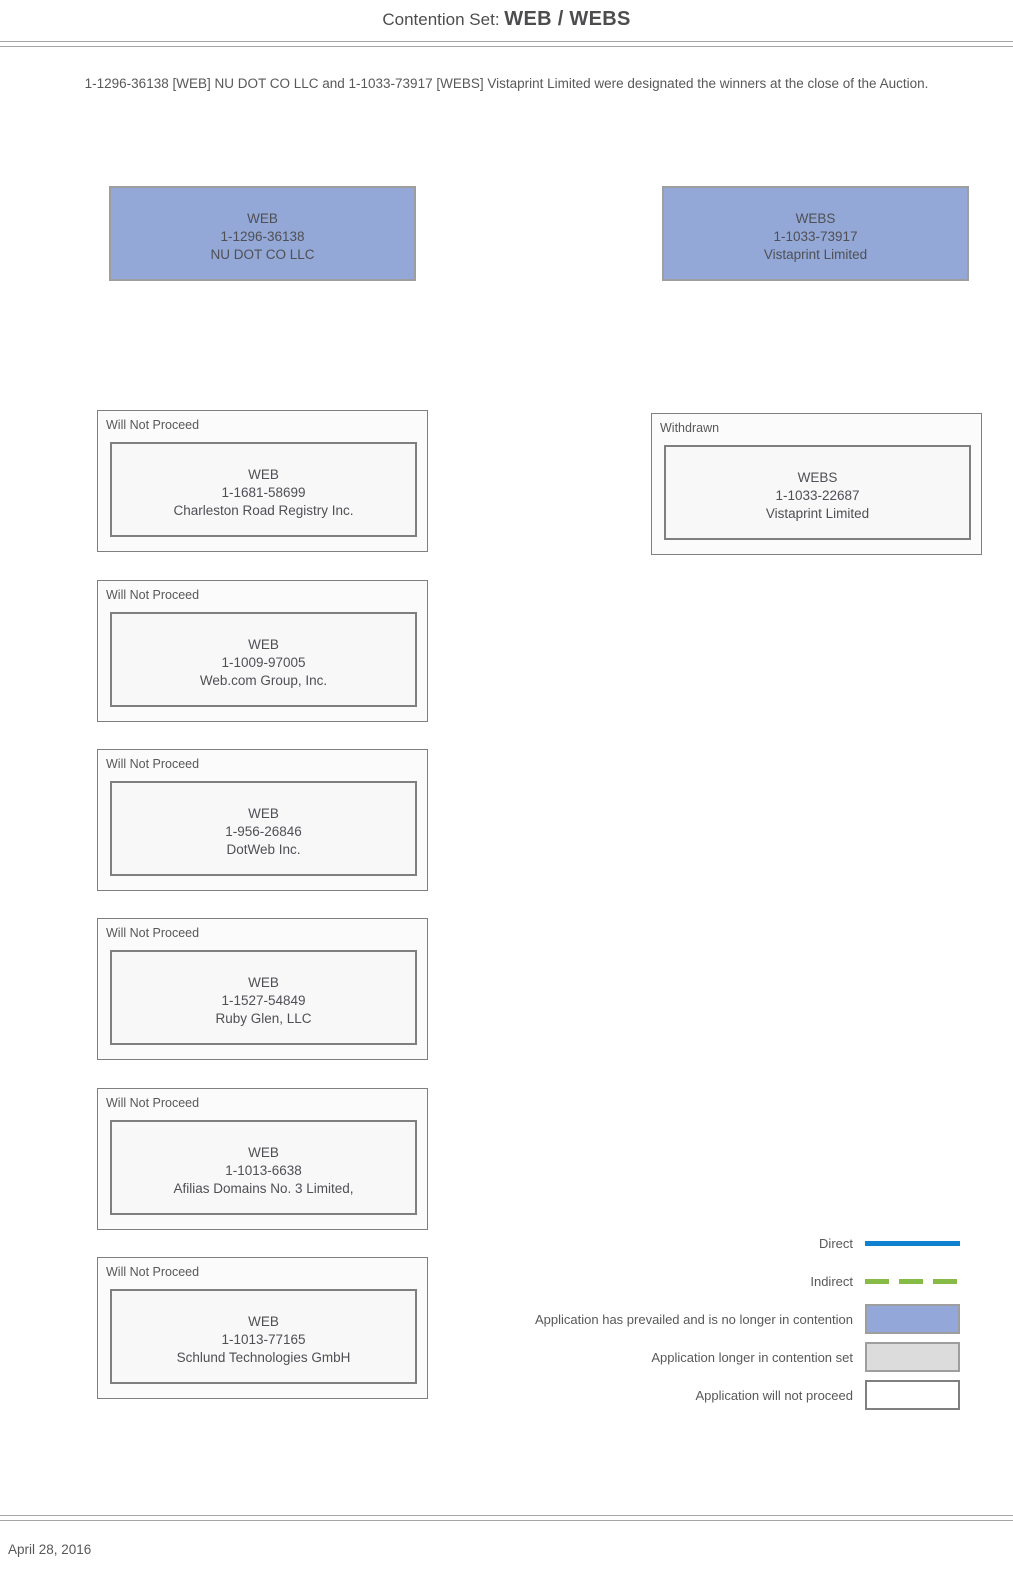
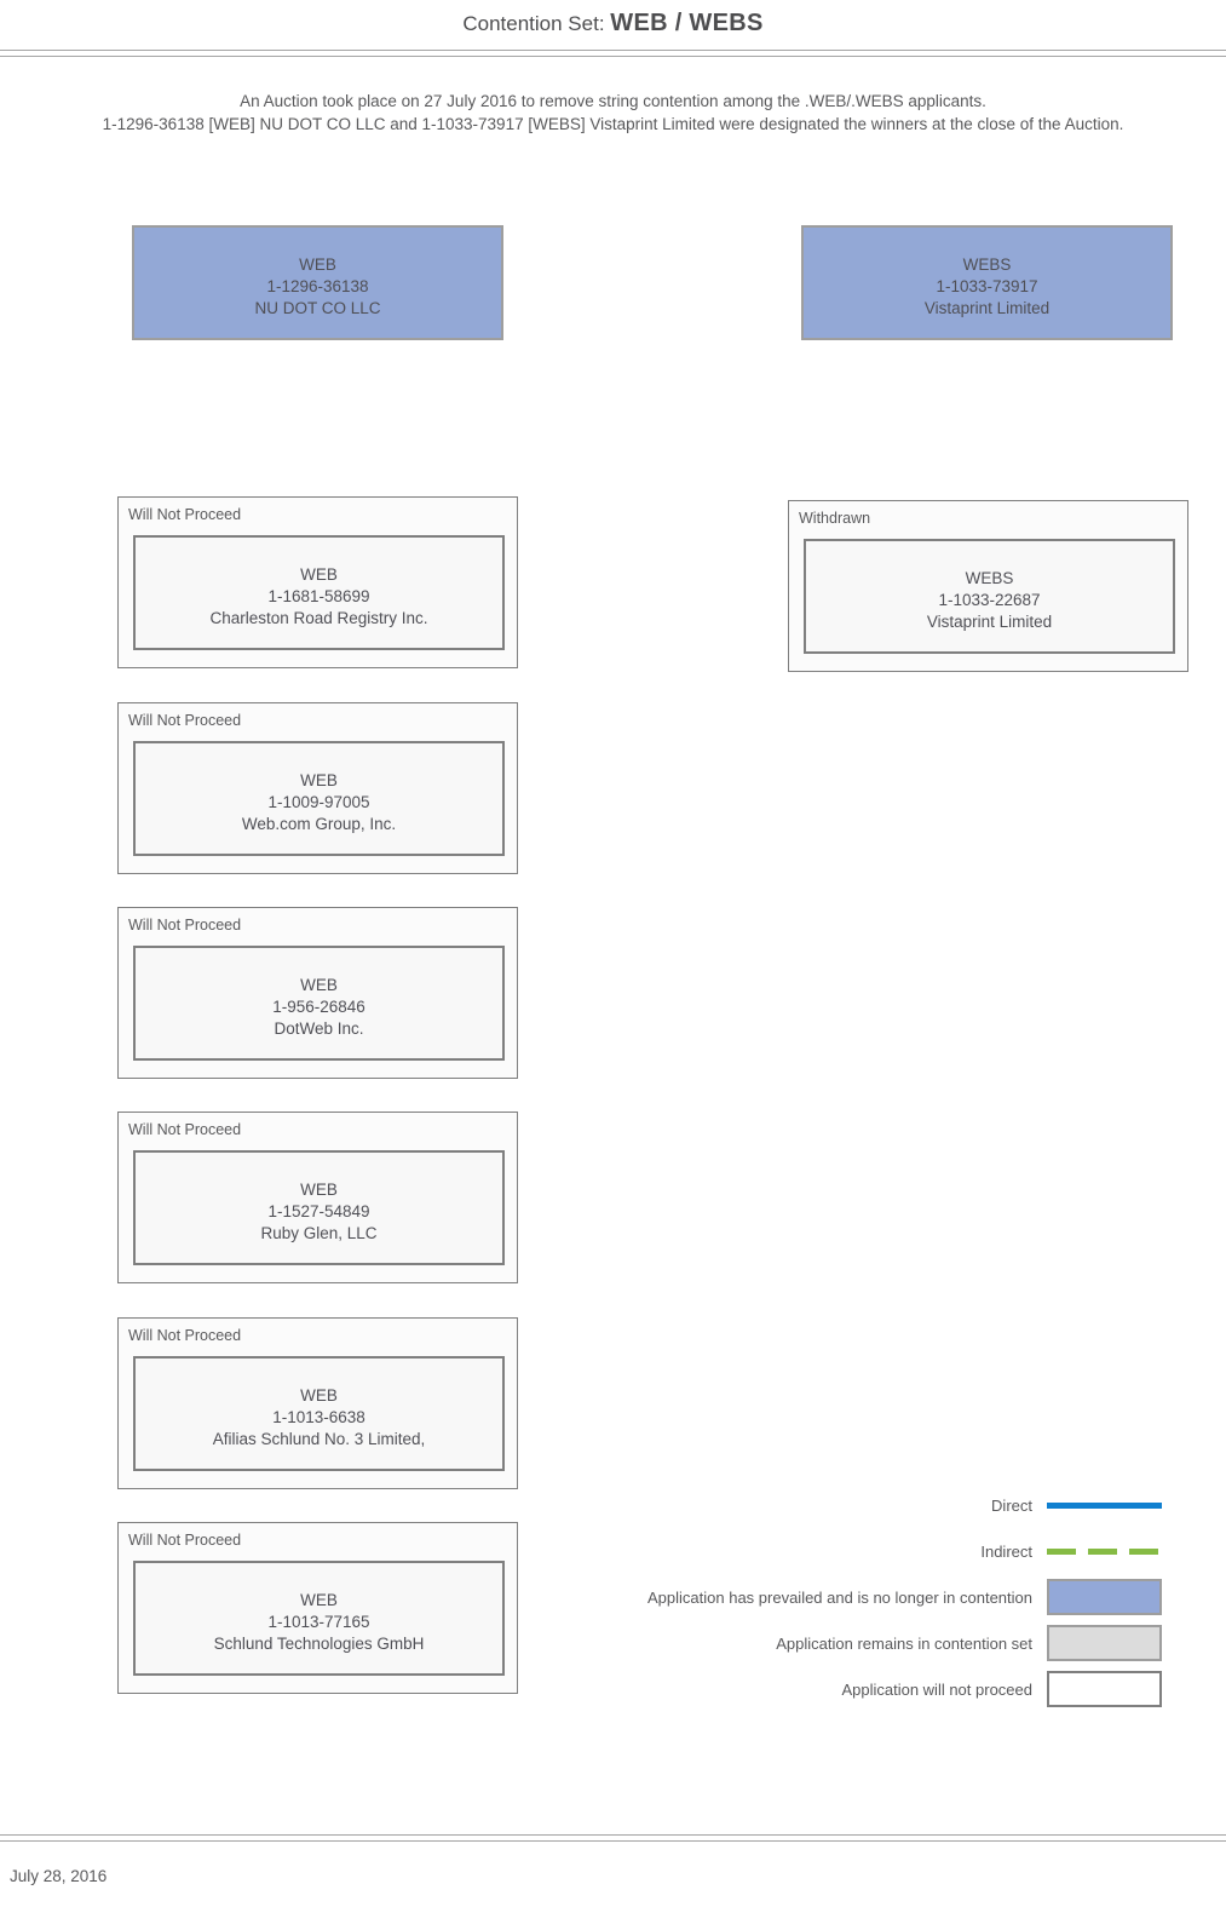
  Contention Set: WEB / WEBS
+ An Auction took place on 27 July 2016 to remove string contention among the .WEB/.WEBS applicants.
  1-1296-36138 [WEB] NU DOT CO LLC and 1-1033-73917 [WEBS] Vistaprint Limited were designated the winners at the close of the Auction.
  WEB
  1-1296-36138
  NU DOT CO LLC
  WEBS
  1-1033-73917
  Vistaprint Limited
  Will Not Proceed
  WEB
  1-1681-58699
  Charleston Road Registry Inc.
  Will Not Proceed
  WEB
  1-1009-97005
  Web.com Group, Inc.
  Will Not Proceed
  WEB
  1-956-26846
  DotWeb Inc.
  Will Not Proceed
  WEB
  1-1527-54849
  Ruby Glen, LLC
  Will Not Proceed
  WEB
  1-1013-6638
- Afilias Domains No. 3 Limited,
+ Afilias Schlund No. 3 Limited,
  Will Not Proceed
  WEB
  1-1013-77165
  Schlund Technologies GmbH
  Withdrawn
  WEBS
  1-1033-22687
  Vistaprint Limited
  Direct
  Indirect
  Application has prevailed and is no longer in contention
- Application longer in contention set
+ Application remains in contention set
  Application will not proceed
- April 28, 2016
+ July 28, 2016
